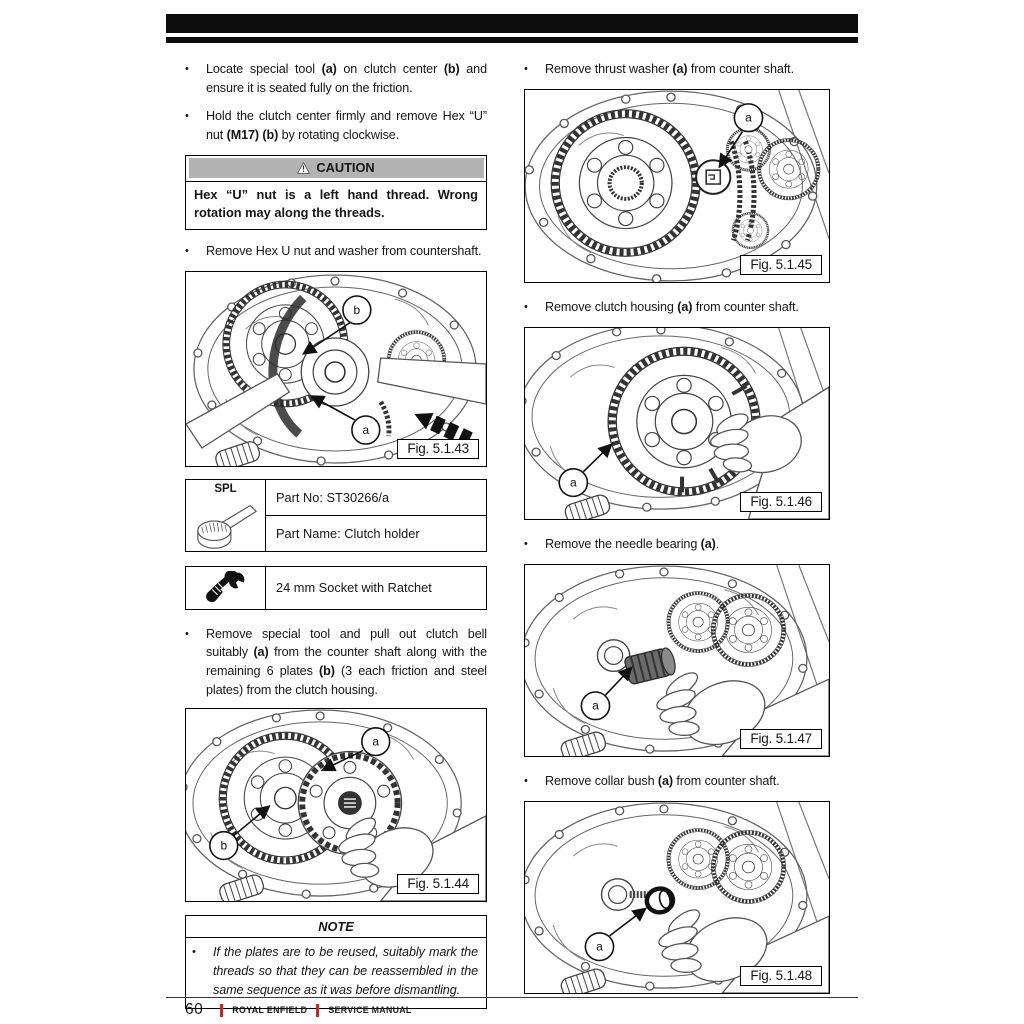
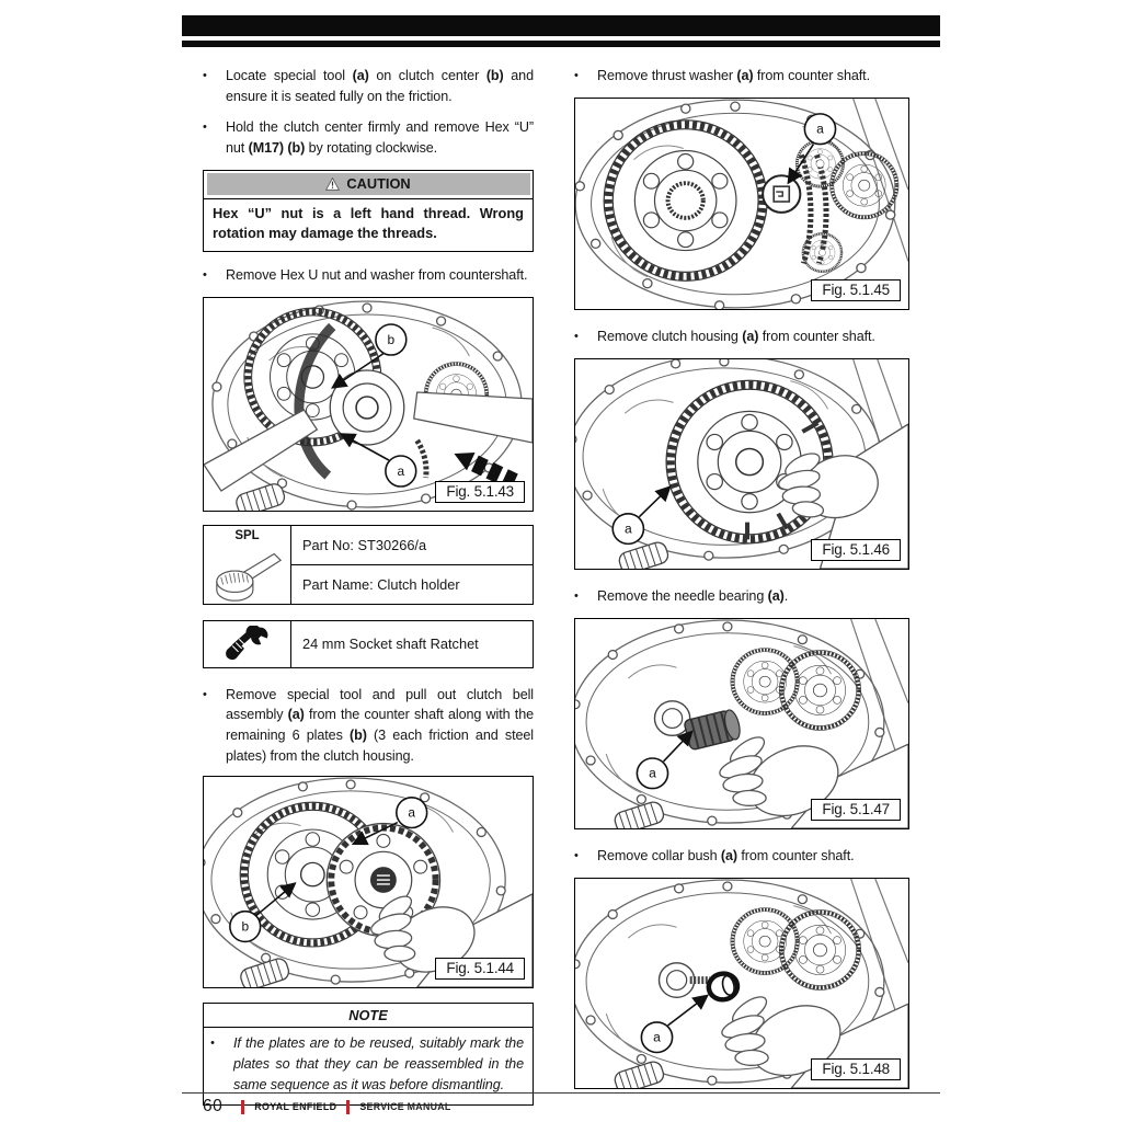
  •
  Locate special tool (a) on clutch center (b) and ensure it is seated fully on the friction.
  •
  Hold the clutch center firmly and remove Hex “U” nut (M17) (b) by rotating clockwise.
  CAUTION
- Hex “U” nut is a left hand thread. Wrong rotation may along the threads.
+ Hex “U” nut is a left hand thread. Wrong rotation may damage the threads.
  •
  Remove Hex U nut and washer from countershaft.
  b
  a
  Fig. 5.1.43
  SPL
  Part No: ST30266/a
  Part Name: Clutch holder
- 24 mm Socket with Ratchet
+ 24 mm Socket shaft Ratchet
  •
- Remove special tool and pull out clutch bell suitably (a) from the counter shaft along with the remaining 6 plates (b) (3 each friction and steel plates) from the clutch housing.
+ Remove special tool and pull out clutch bell assembly (a) from the counter shaft along with the remaining 6 plates (b) (3 each friction and steel plates) from the clutch housing.
  a
  b
  Fig. 5.1.44
  NOTE
  •
- If the plates are to be reused, suitably mark the threads so that they can be reassembled in the same sequence as it was before dismantling.
+ If the plates are to be reused, suitably mark the plates so that they can be reassembled in the same sequence as it was before dismantling.
  •
  Remove thrust washer (a) from counter shaft.
  a
  Fig. 5.1.45
  •
  Remove clutch housing (a) from counter shaft.
  a
  Fig. 5.1.46
  •
  Remove the needle bearing (a).
  a
  Fig. 5.1.47
  •
  Remove collar bush (a) from counter shaft.
  a
  Fig. 5.1.48
  60
  ROYAL ENFIELD
  SERVICE MANUAL
